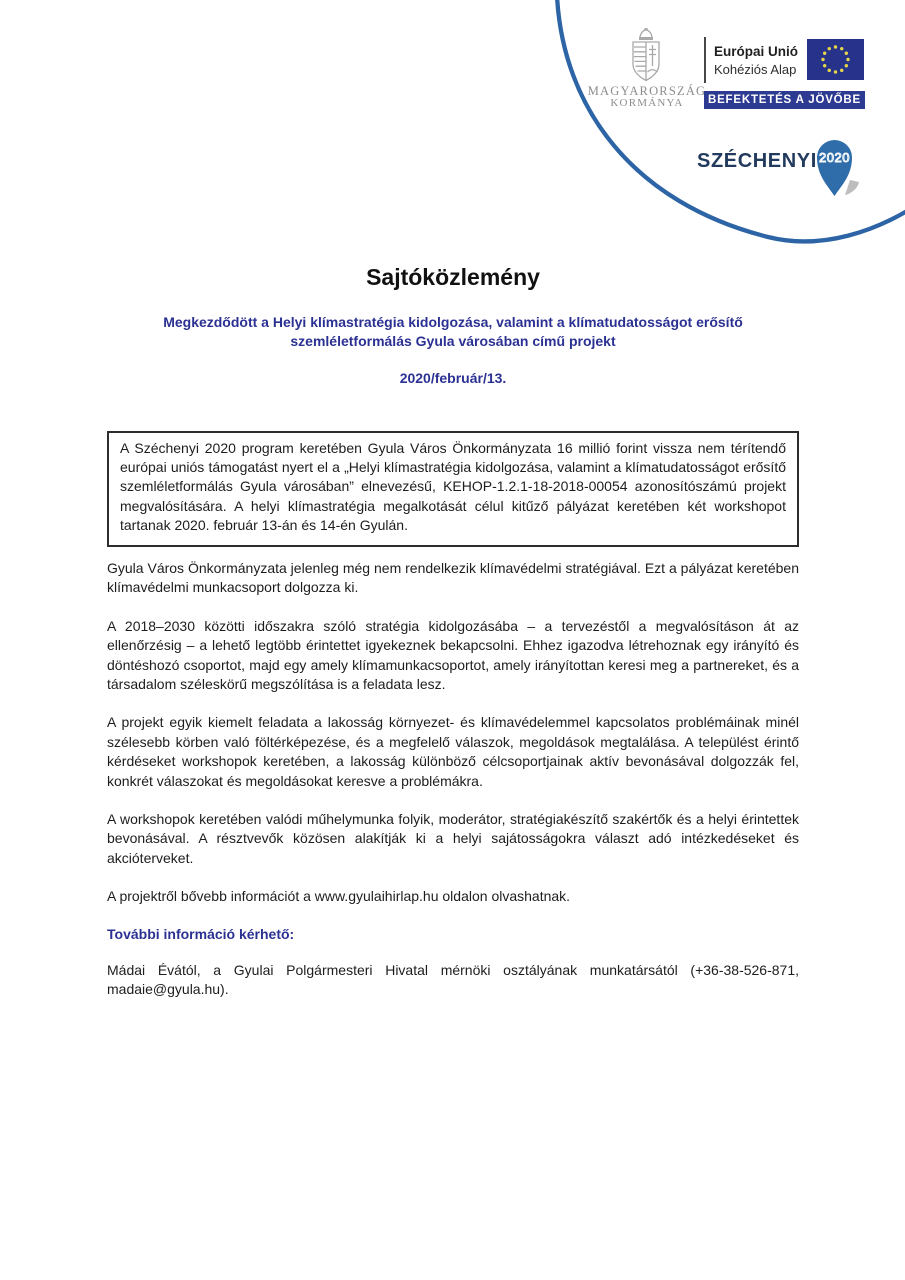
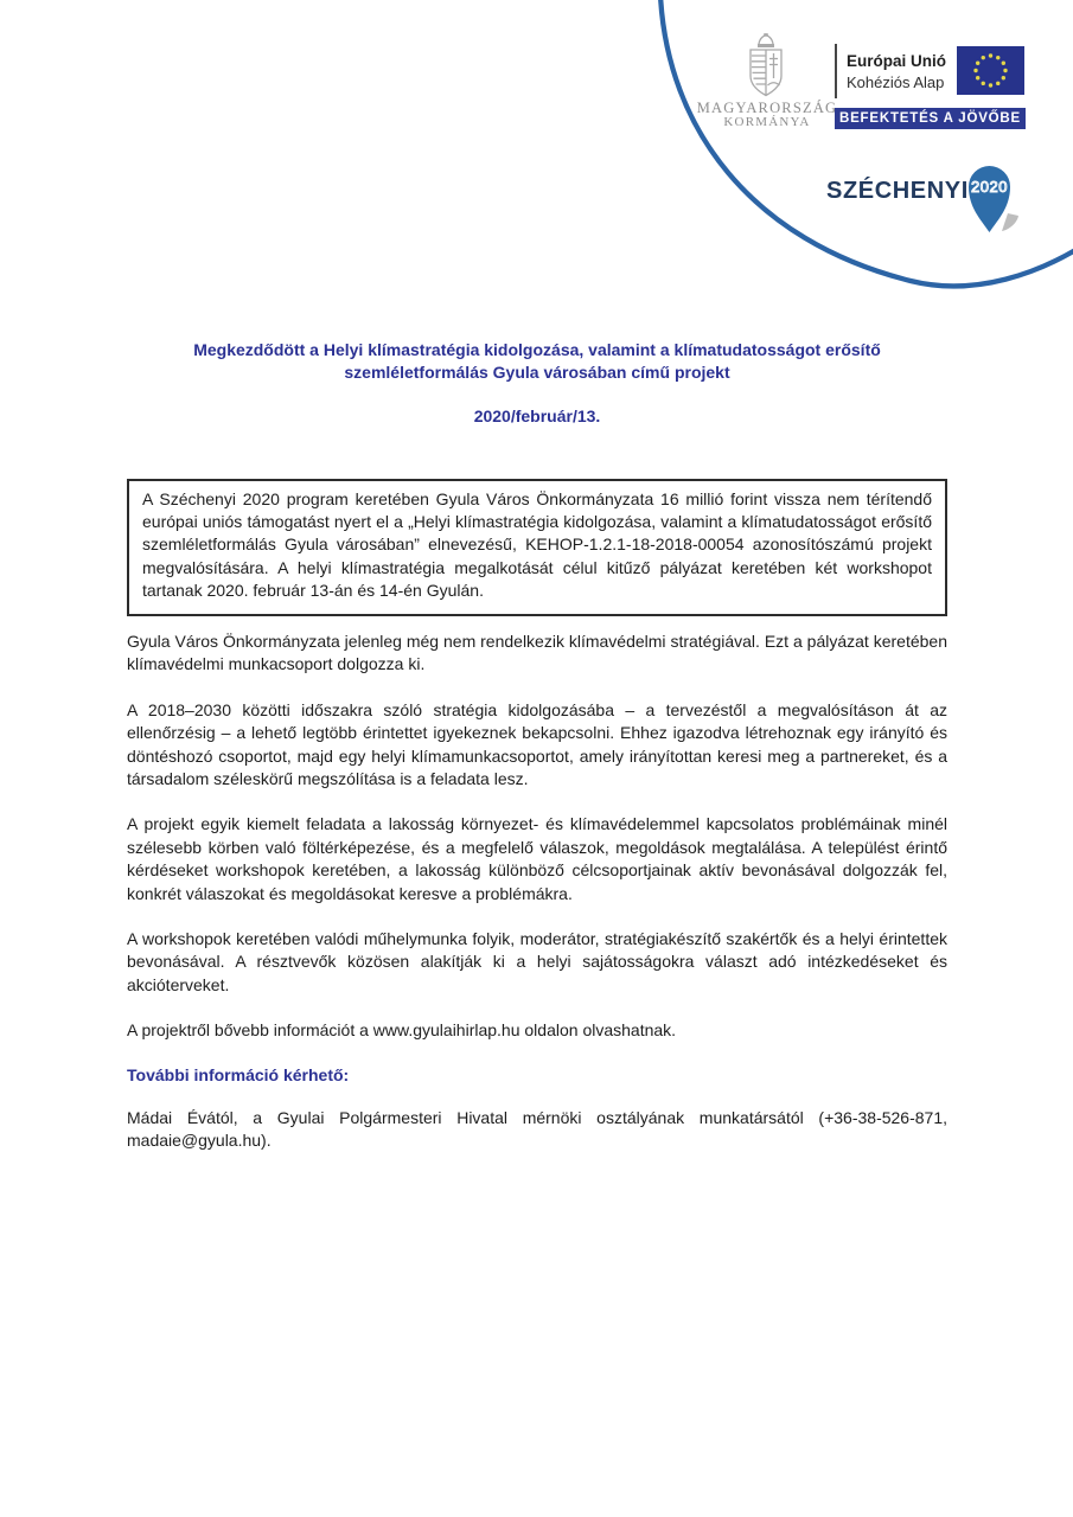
  MAGYARORSZÁG
  KORMÁNYA
  Európai Unió
  Kohéziós Alap
  BEFEKTETÉS A JÖVŐBE
  SZÉCHENYI
  2020
- Sajtóközlemény
  Megkezdődött a Helyi klímastratégia kidolgozása, valamint a klímatudatosságot erősítő szemléletformálás Gyula városában című projekt
  2020/február/13.
  A Széchenyi 2020 program keretében Gyula Város Önkormányzata 16 millió forint vissza nem térítendő európai uniós támogatást nyert el a „Helyi klímastratégia kidolgozása, valamint a klímatudatosságot erősítő szemléletformálás Gyula városában” elnevezésű, KEHOP-1.2.1-18-2018-00054 azonosítószámú projekt megvalósítására. A helyi klímastratégia megalkotását célul kitűző pályázat keretében két workshopot tartanak 2020. február 13-án és 14-én Gyulán.
  Gyula Város Önkormányzata jelenleg még nem rendelkezik klímavédelmi stratégiával. Ezt a pályázat keretében klímavédelmi munkacsoport dolgozza ki.
- A 2018–2030 közötti időszakra szóló stratégia kidolgozásába – a tervezéstől a megvalósításon át az ellenőrzésig – a lehető legtöbb érintettet igyekeznek bekapcsolni. Ehhez igazodva létrehoznak egy irányító és döntéshozó csoportot, majd egy amely klímamunkacsoportot, amely irányítottan keresi meg a partnereket, és a társadalom széleskörű megszólítása is a feladata lesz.
+ A 2018–2030 közötti időszakra szóló stratégia kidolgozásába – a tervezéstől a megvalósításon át az ellenőrzésig – a lehető legtöbb érintettet igyekeznek bekapcsolni. Ehhez igazodva létrehoznak egy irányító és döntéshozó csoportot, majd egy helyi klímamunkacsoportot, amely irányítottan keresi meg a partnereket, és a társadalom széleskörű megszólítása is a feladata lesz.
  A projekt egyik kiemelt feladata a lakosság környezet- és klímavédelemmel kapcsolatos problémáinak minél szélesebb körben való föltérképezése, és a megfelelő válaszok, megoldások megtalálása. A települést érintő kérdéseket workshopok keretében, a lakosság különböző célcsoportjainak aktív bevonásával dolgozzák fel, konkrét válaszokat és megoldásokat keresve a problémákra.
  A workshopok keretében valódi műhelymunka folyik, moderátor, stratégiakészítő szakértők és a helyi érintettek bevonásával. A résztvevők közösen alakítják ki a helyi sajátosságokra választ adó intézkedéseket és akcióterveket.
  A projektről bővebb információt a www.gyulaihirlap.hu oldalon olvashatnak.
  További információ kérhető:
  Mádai Évától, a Gyulai Polgármesteri Hivatal mérnöki osztályának munkatársától (+36-38-526-871, madaie@gyula.hu).
